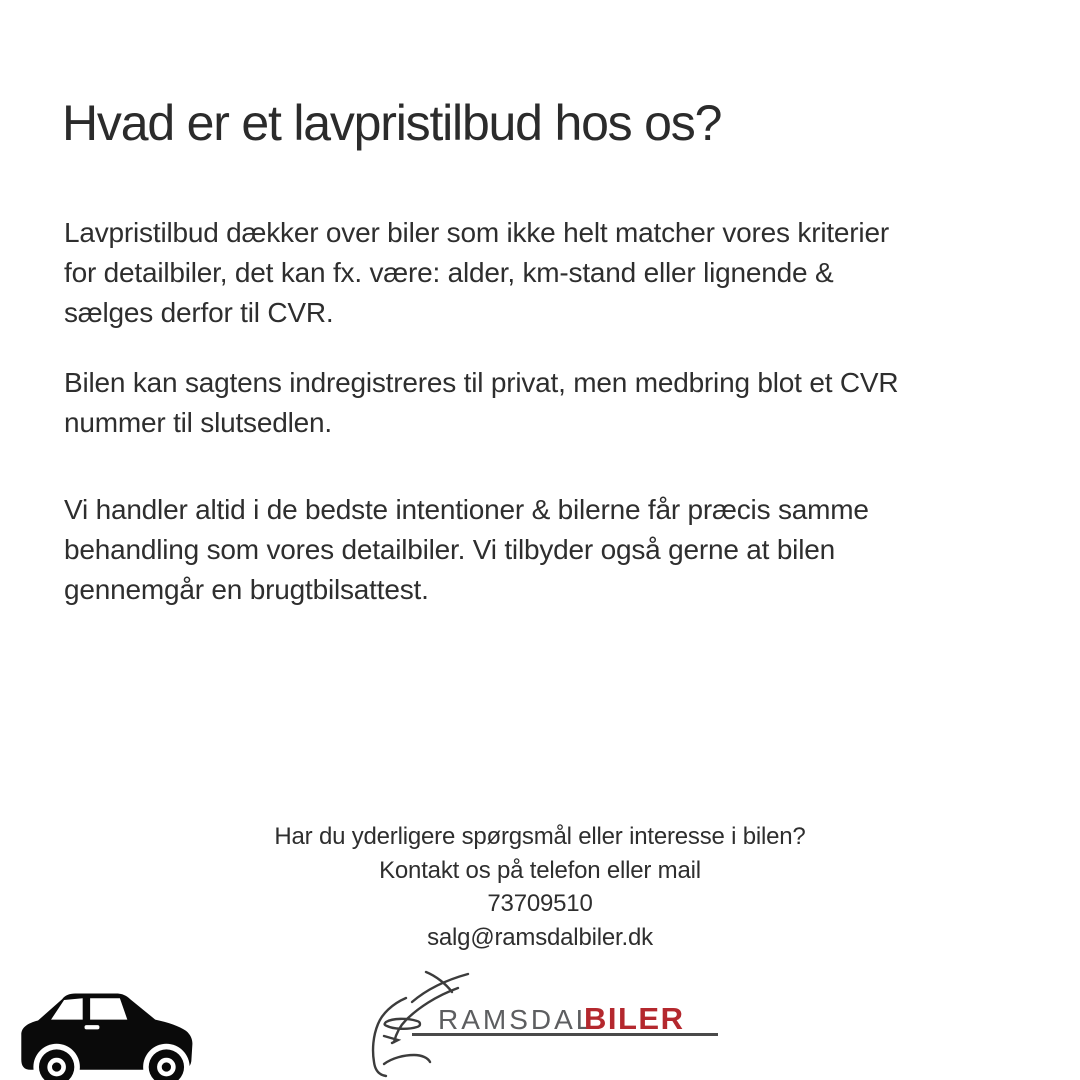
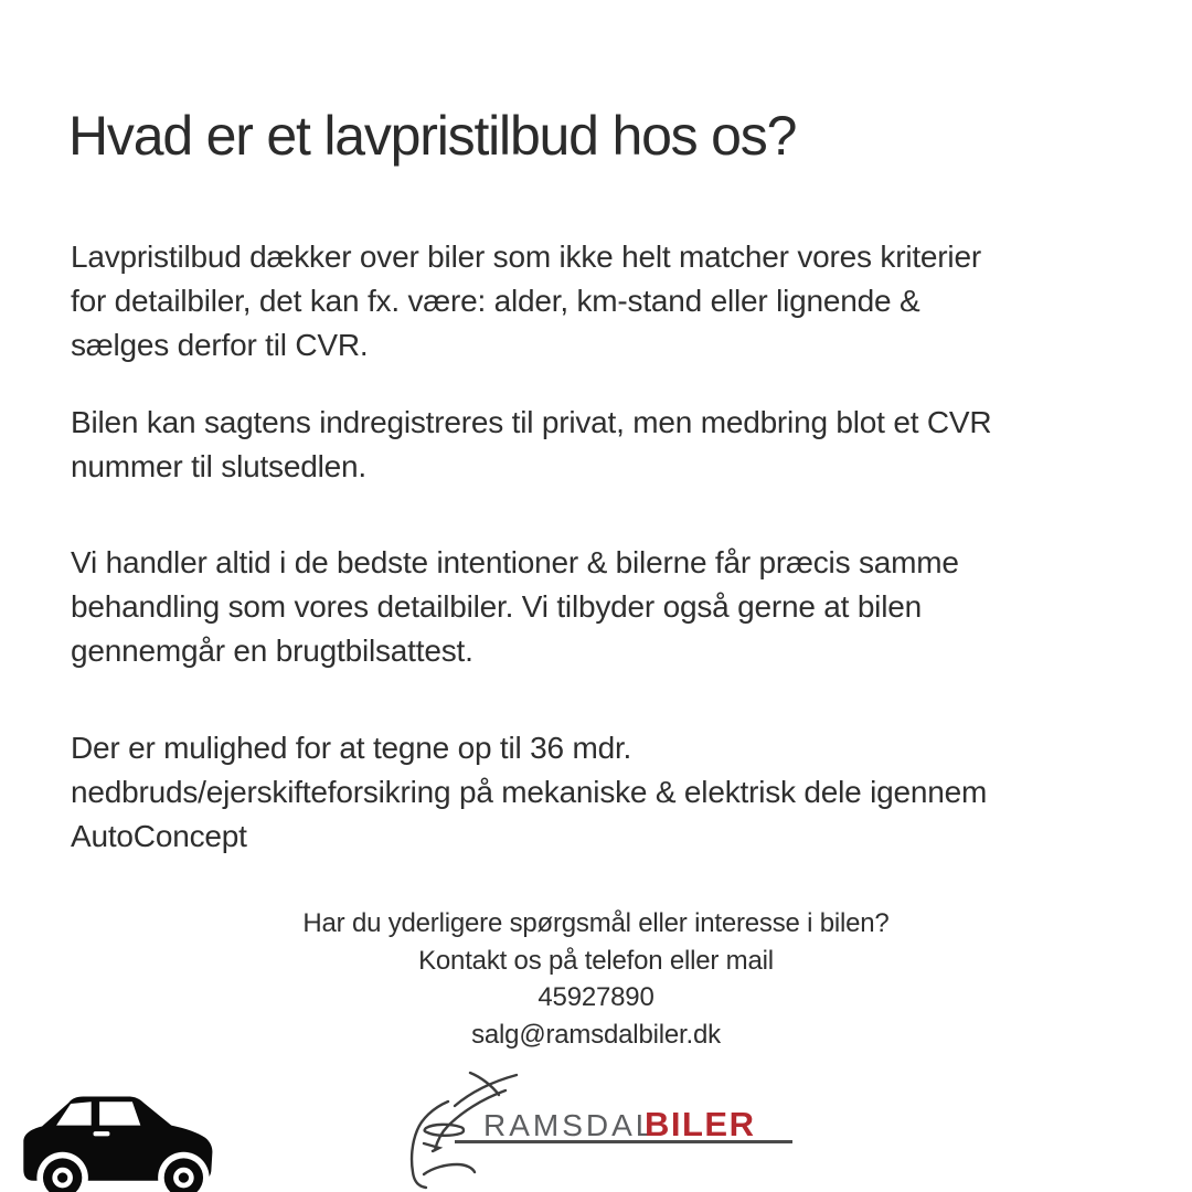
  Hvad er et lavpristilbud hos os?
  Lavpristilbud dækker over biler som ikke helt matcher vores kriterier
  for detailbiler, det kan fx. være: alder, km-stand eller lignende &
  sælges derfor til CVR.
  Bilen kan sagtens indregistreres til privat, men medbring blot et CVR
  nummer til slutsedlen.
  Vi handler altid i de bedste intentioner & bilerne får præcis samme
  behandling som vores detailbiler. Vi tilbyder også gerne at bilen
  gennemgår en brugtbilsattest.
+ Der er mulighed for at tegne op til 36 mdr.
+ nedbruds/ejerskifteforsikring på mekaniske & elektrisk dele igennem
+ AutoConcept
  Har du yderligere spørgsmål eller interesse i bilen?
  Kontakt os på telefon eller mail
- 73709510
+ 45927890
  salg@ramsdalbiler.dk
  RAMSDAL
  BILER
